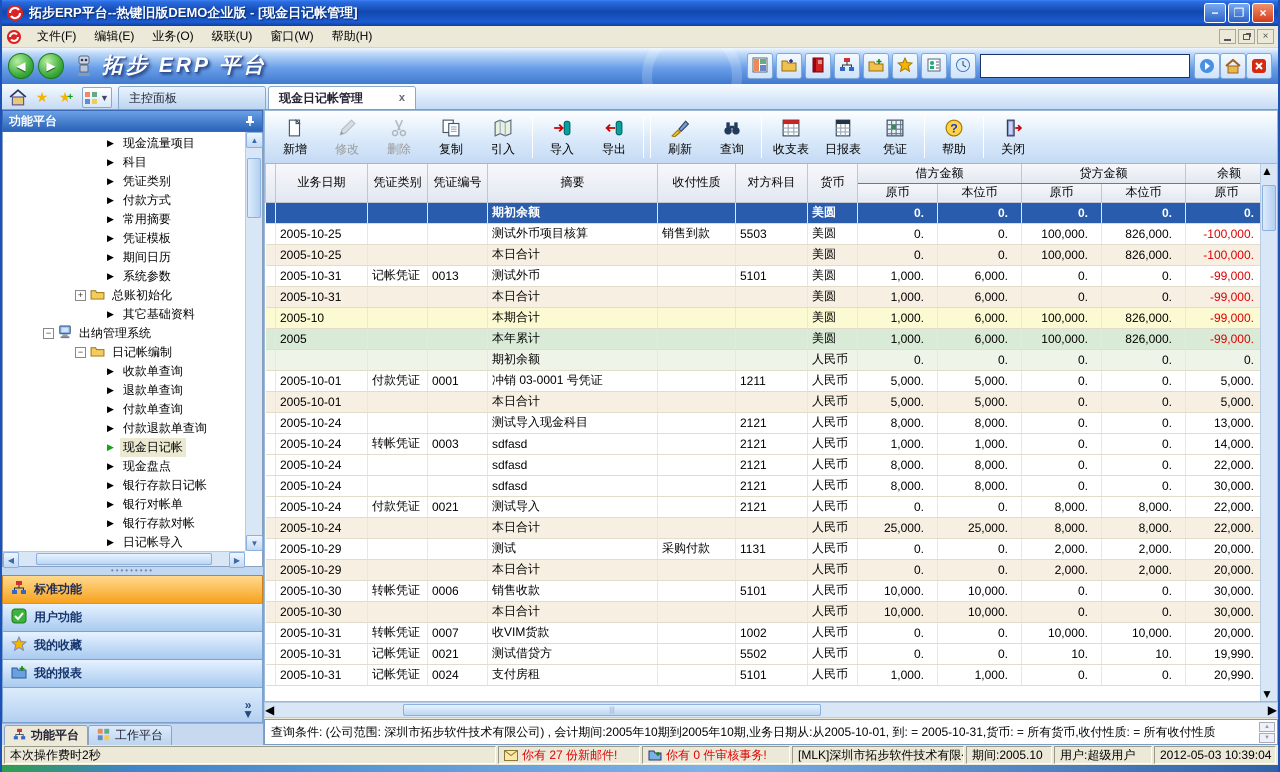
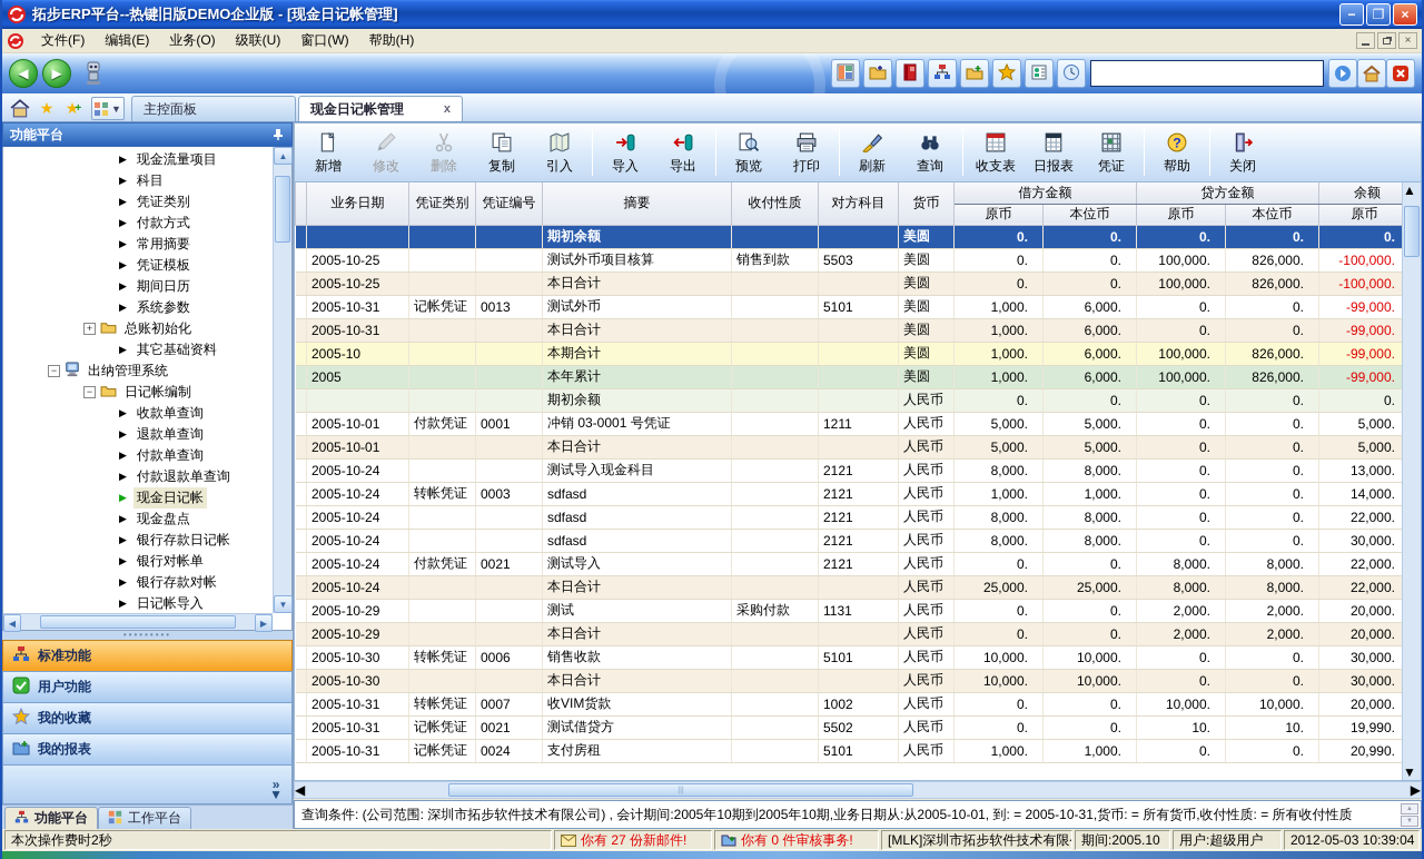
  拓步ERP平台--热键旧版DEMO企业版 - [现金日记帐管理]
  −
  ❐
  ×
  文件(F) 编辑(E) 业务(O) 级联(U) 窗口(W) 帮助(H)
  ×
  ◀
  ▶
- 拓步 ERP 平台
  ★
  ★
  +
  ▼
  主控面板
  现金日记帐管理
  x
  功能平台
  ▶
  现金流量项目
  ▶
  科目
  ▶
  凭证类别
  ▶
  付款方式
  ▶
  常用摘要
  ▶
  凭证模板
  ▶
  期间日历
  ▶
  系统参数
  +
  总账初始化
  ▶
  其它基础资料
  −
  出纳管理系统
  −
  日记帐编制
  ▶
  收款单查询
  ▶
  退款单查询
  ▶
  付款单查询
  ▶
  付款退款单查询
  ▶
  现金日记帐
  ▶
  现金盘点
  ▶
  银行存款日记帐
  ▶
  银行对帐单
  ▶
  银行存款对帐
  ▶
  日记帐导入
  ▲
  ▼
  ◀
  ▶
  •••••••••
  标准功能
  用户功能
  我的收藏
  我的报表
  »
  ▼
  功能平台
  工作平台
  新增
  修改
  删除
  复制
  引入
  导入
  导出
+ 预览
+ 打印
  刷新
  查询
  收支表
  日报表
  凭证
  ?
  帮助
  关闭
  	业务日期	凭证类别	凭证编号	摘要	收付性质	对方科目	货币	借方金额	贷方金额	余额
  原币	本位币	原币	本位币	原币
  				期初余额			美圆	0.	0.	0.	0.	0.
  	2005-10-25			测试外币项目核算	销售到款	5503	美圆	0.	0.	100,000.	826,000.	-100,000.
  	2005-10-25			本日合计			美圆	0.	0.	100,000.	826,000.	-100,000.
  	2005-10-31	记帐凭证	0013	测试外币		5101	美圆	1,000.	6,000.	0.	0.	-99,000.
  	2005-10-31			本日合计			美圆	1,000.	6,000.	0.	0.	-99,000.
  	2005-10			本期合计			美圆	1,000.	6,000.	100,000.	826,000.	-99,000.
  	2005			本年累计			美圆	1,000.	6,000.	100,000.	826,000.	-99,000.
  				期初余额			人民币	0.	0.	0.	0.	0.
  	2005-10-01	付款凭证	0001	冲销 03-0001 号凭证		1211	人民币	5,000.	5,000.	0.	0.	5,000.
  	2005-10-01			本日合计			人民币	5,000.	5,000.	0.	0.	5,000.
  	2005-10-24			测试导入现金科目		2121	人民币	8,000.	8,000.	0.	0.	13,000.
  	2005-10-24	转帐凭证	0003	sdfasd		2121	人民币	1,000.	1,000.	0.	0.	14,000.
  	2005-10-24			sdfasd		2121	人民币	8,000.	8,000.	0.	0.	22,000.
  	2005-10-24			sdfasd		2121	人民币	8,000.	8,000.	0.	0.	30,000.
  	2005-10-24	付款凭证	0021	测试导入		2121	人民币	0.	0.	8,000.	8,000.	22,000.
  	2005-10-24			本日合计			人民币	25,000.	25,000.	8,000.	8,000.	22,000.
  	2005-10-29			测试	采购付款	1131	人民币	0.	0.	2,000.	2,000.	20,000.
  	2005-10-29			本日合计			人民币	0.	0.	2,000.	2,000.	20,000.
  	2005-10-30	转帐凭证	0006	销售收款		5101	人民币	10,000.	10,000.	0.	0.	30,000.
  	2005-10-30			本日合计			人民币	10,000.	10,000.	0.	0.	30,000.
  	2005-10-31	转帐凭证	0007	收VIM货款		1002	人民币	0.	0.	10,000.	10,000.	20,000.
  	2005-10-31	记帐凭证	0021	测试借贷方		5502	人民币	0.	0.	10.	10.	19,990.
  	2005-10-31	记帐凭证	0024	支付房租		5101	人民币	1,000.	1,000.	0.	0.	20,990.
  ▲
  ▼
  ◀
  ▶
  查询条件: (公司范围: 深圳市拓步软件技术有限公司) , 会计期间:2005年10期到2005年10期,业务日期从:从2005-10-01, 到: = 2005-10-31,货币: = 所有货币,收付性质: = 所有收付性质
  本次操作费时2秒
  你有 27 份新邮件!
  你有 0 件审核事务!
  [MLK]深圳市拓步软件技术有限
  期间:2005.10
  用户:超级用户
  2012-05-03 10:39:04
